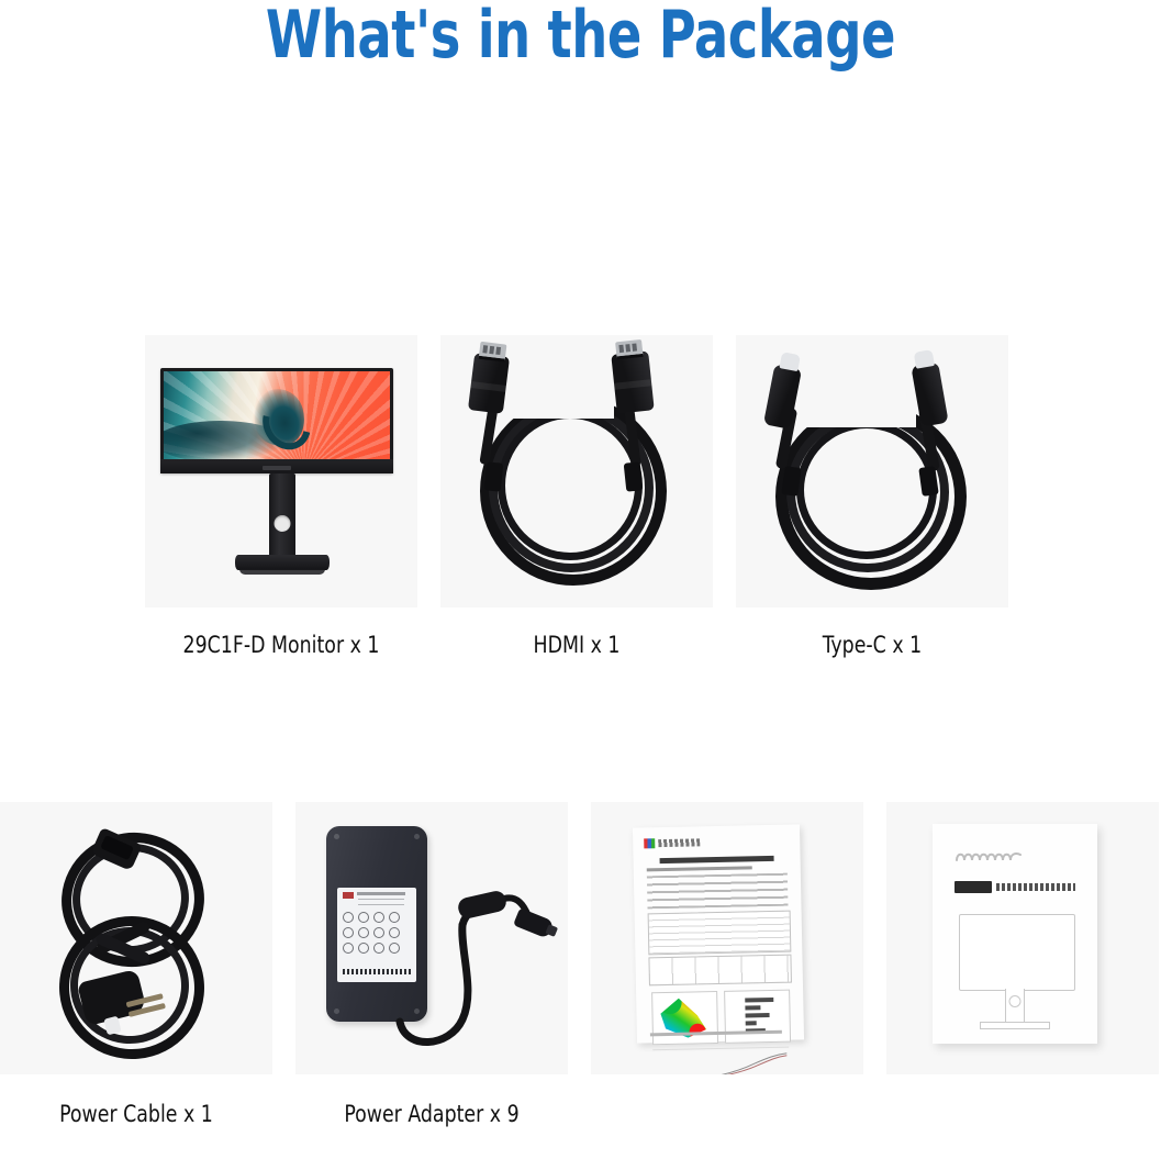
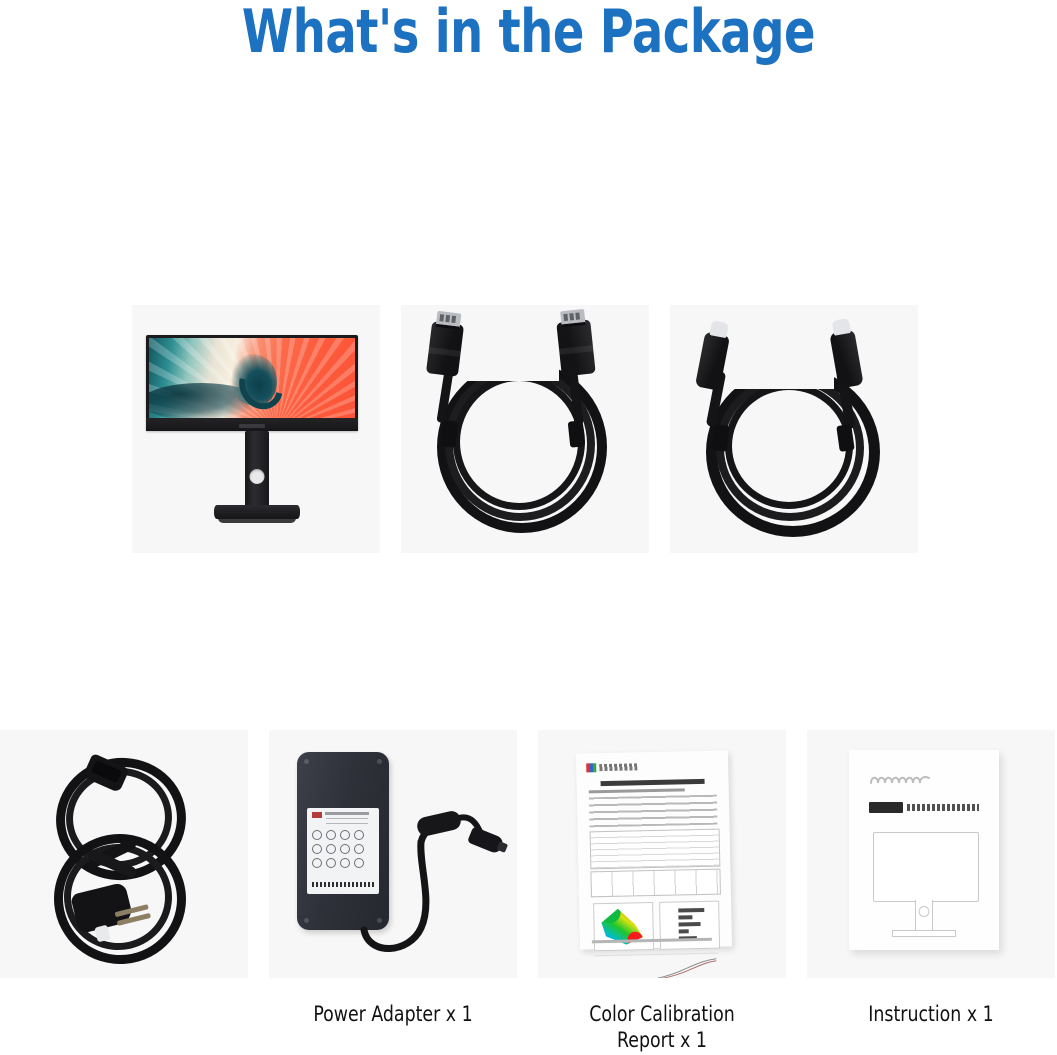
  What's in the Package
- 29C1F-D Monitor x 1
- HDMI x 1
- Type-C x 1
- Power Cable x 1
- Power Adapter x 9
+ Power Adapter x 1
+ Color Calibration
+ Report x 1
+ Instruction x 1
